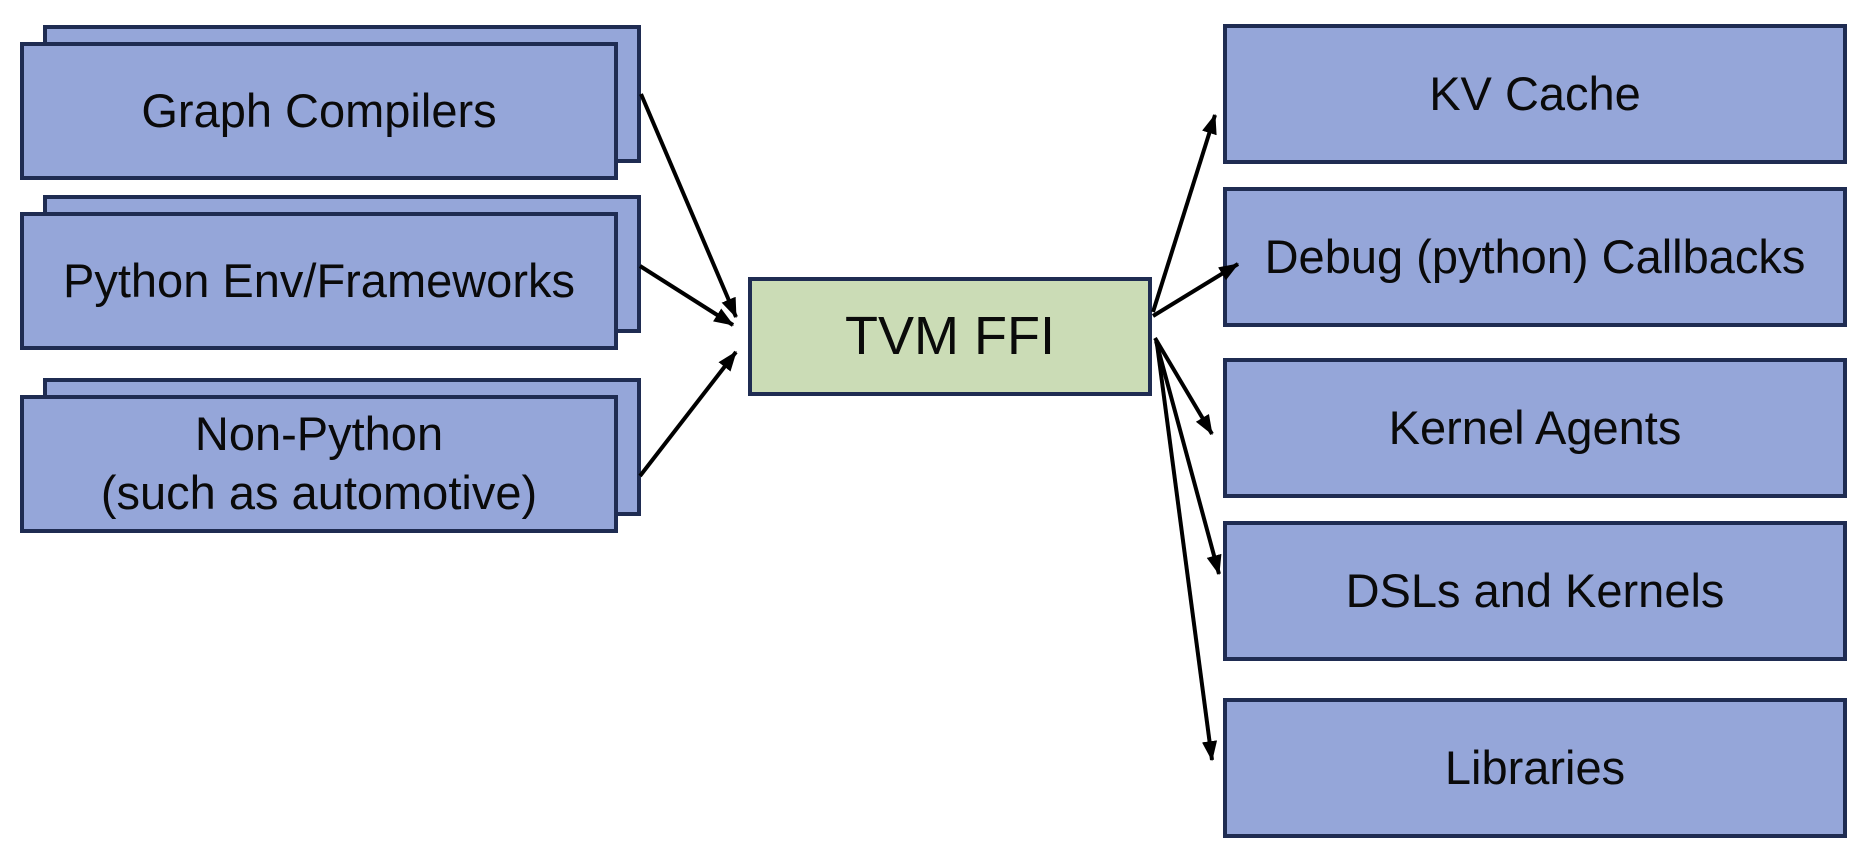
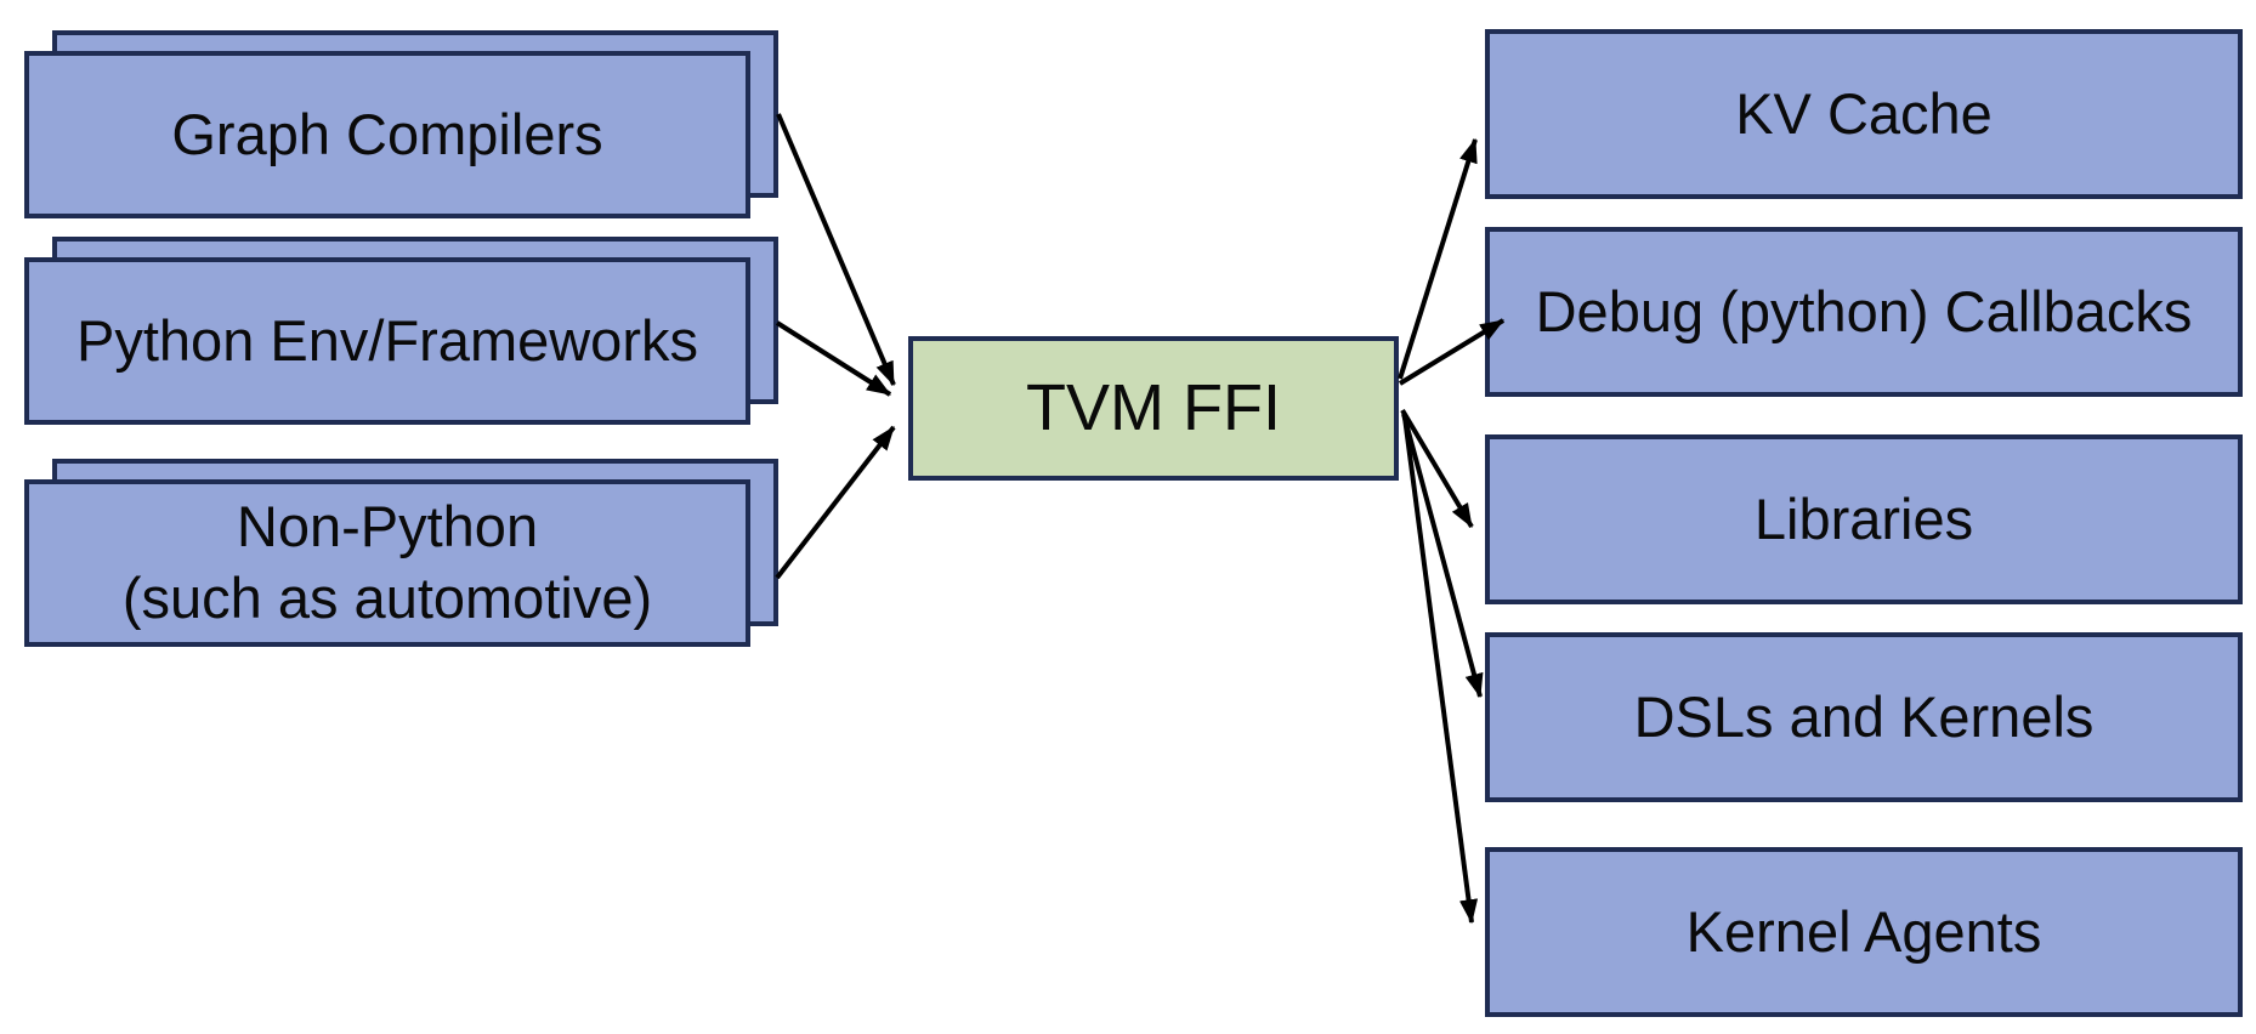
  Graph Compilers
  Python Env/Frameworks
  Non-Python
  (such as automotive)
  TVM FFI
  KV Cache
  Debug (python) Callbacks
- Kernel Agents
+ Libraries
  DSLs and Kernels
- Libraries
+ Kernel Agents
